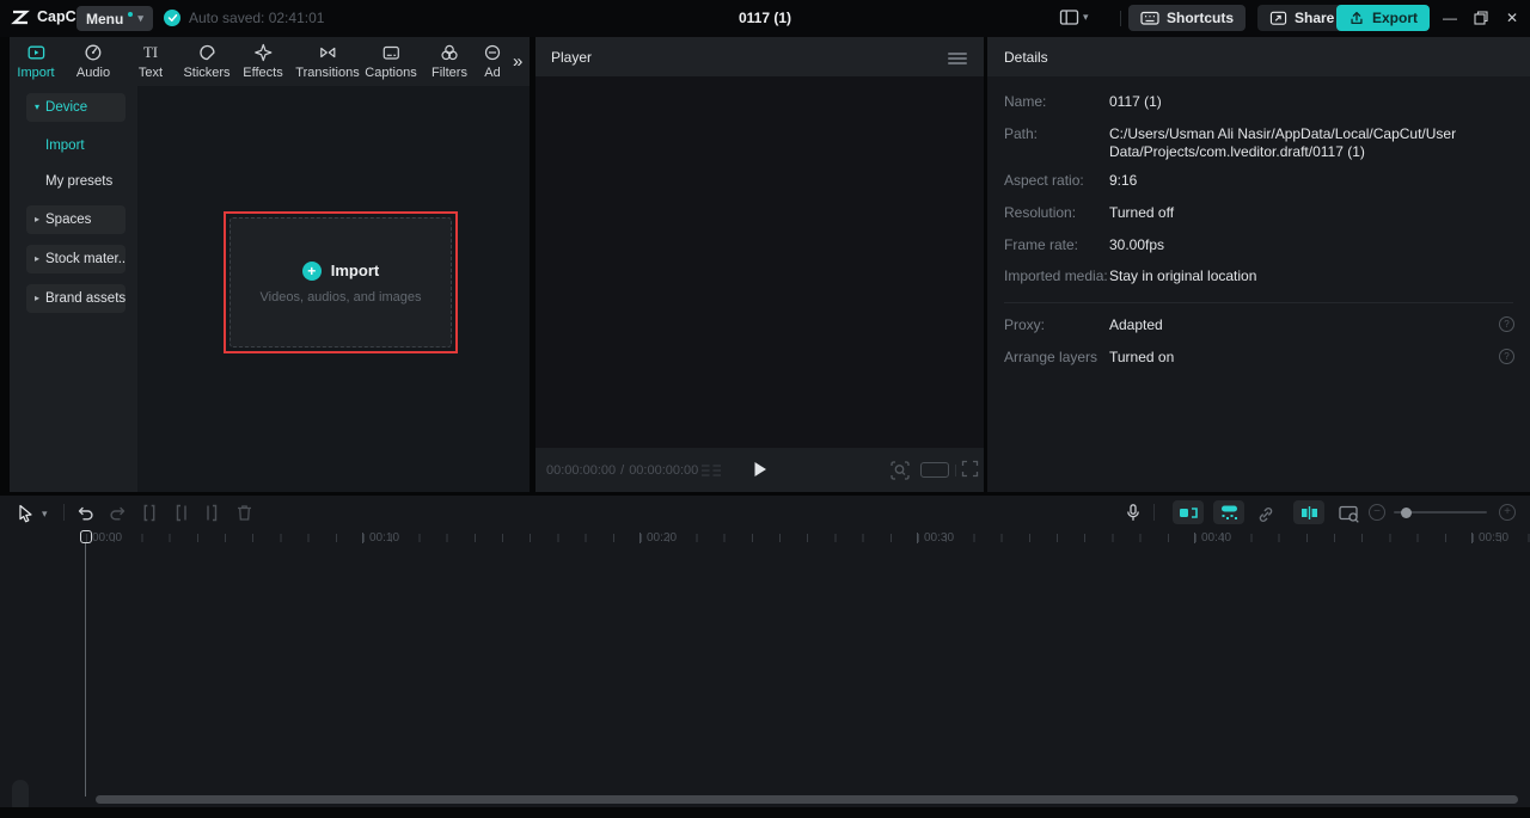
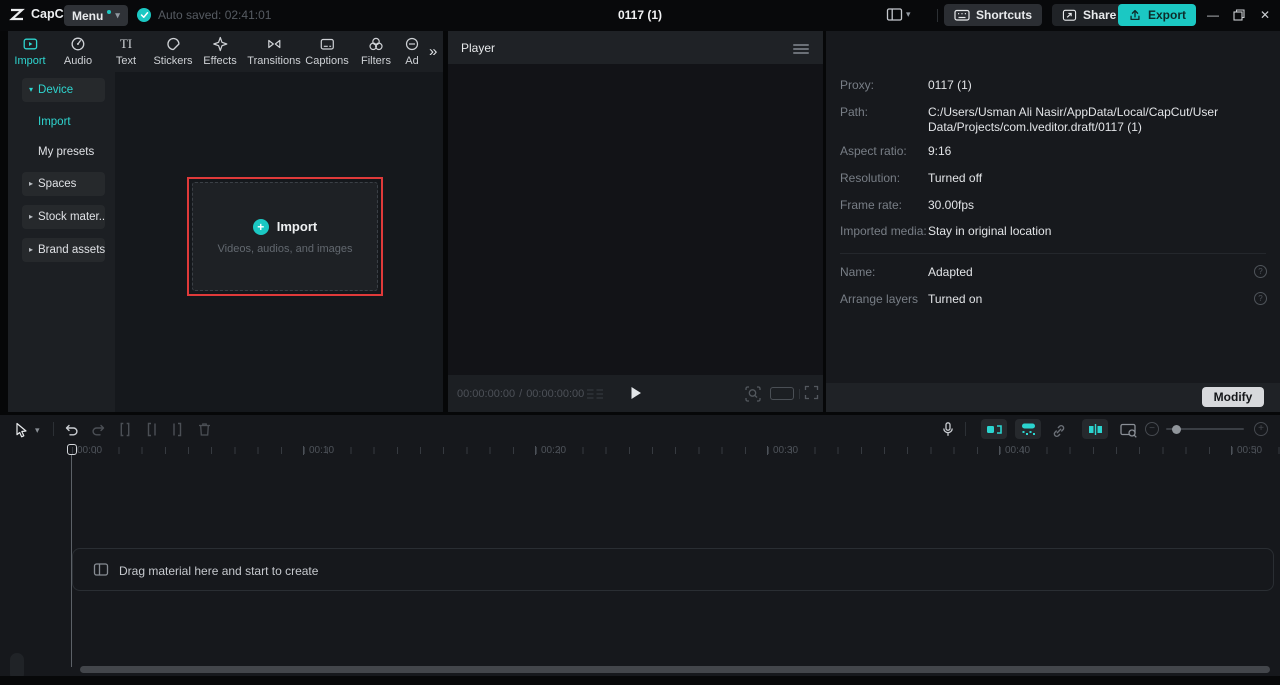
  Menu
  ▾
  Auto saved: 02:41:01
  0117 (1)
  ▾
  Shortcuts
  Share
  Export
  —
  ✕
  Import
  Audio
  TI
  Text
  Stickers
  Effects
  Transitions
  Captions
  Filters
  Ad
  »
  ▾
  Device
  Import
  My presets
  ▸
  Spaces
  ▸
  Stock mater..
  ▸
  Brand assets
  +
  Import
  Videos, audios, and images
  Player
  00:00:00:00
  /
  00:00:00:00
- Details
- Name:
+ Proxy:
  0117 (1)
  Path:
  C:/Users/Usman Ali Nasir/AppData/Local/CapCut/User Data/Projects/com.lveditor.draft/0117 (1)
  Aspect ratio:
  9:16
  Resolution:
  Turned off
  Frame rate:
  30.00fps
  Imported media:
  Stay in original location
- Proxy:
+ Name:
  Adapted
  ?
  Arrange layers
  Turned on
  ?
+ Modify
  ▾
  −
  +
  00:00
  00:10
  00:20
  00:30
  00:40
  00:50
+ Drag material here and start to create
